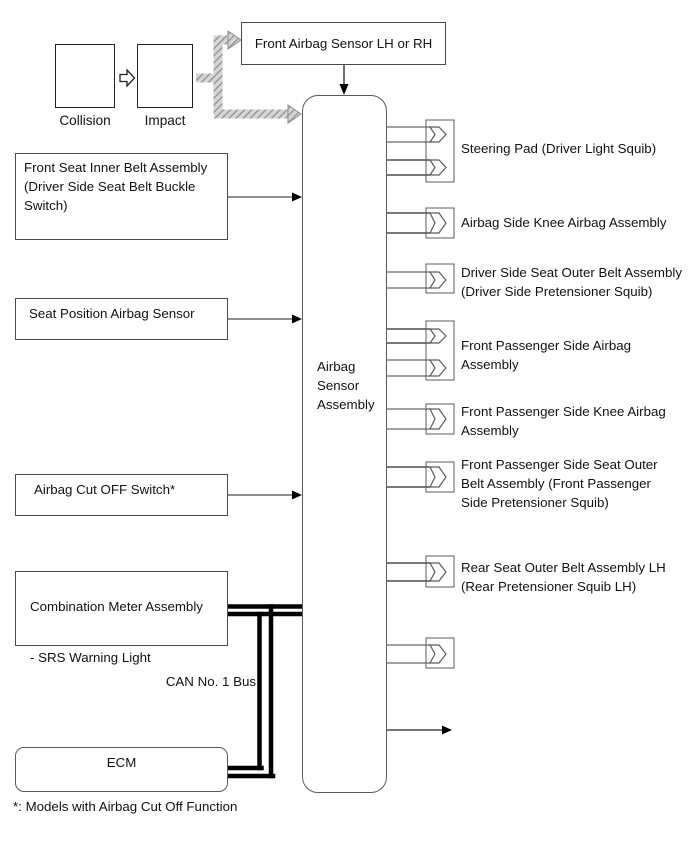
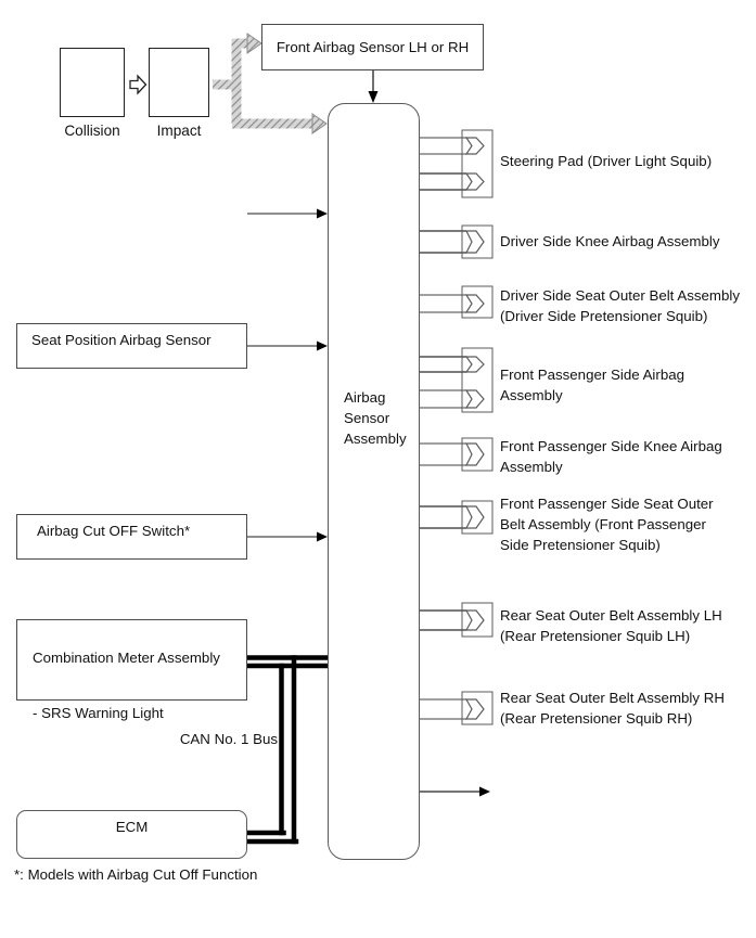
  Collision
  Impact
  Front Airbag Sensor LH or RH
- Front Seat Inner Belt Assembly
- (Driver Side Seat Belt Buckle
- Switch)
  Seat Position Airbag Sensor
  Airbag Cut OFF Switch*
  Combination Meter Assembly
  - SRS Warning Light
  ECM
  Airbag Sensor Assembly
  Steering Pad (Driver Light Squib)
- Airbag Side Knee Airbag Assembly
+ Driver Side Knee Airbag Assembly
  Driver Side Seat Outer Belt Assembly
  (Driver Side Pretensioner Squib)
  Front Passenger Side Airbag
  Assembly
  Front Passenger Side Knee Airbag
  Assembly
  Front Passenger Side Seat Outer
  Belt Assembly (Front Passenger
  Side Pretensioner Squib)
  Rear Seat Outer Belt Assembly LH
  (Rear Pretensioner Squib LH)
+ Rear Seat Outer Belt Assembly RH
+ (Rear Pretensioner Squib RH)
  CAN No. 1 Bus
  *: Models with Airbag Cut Off Function
